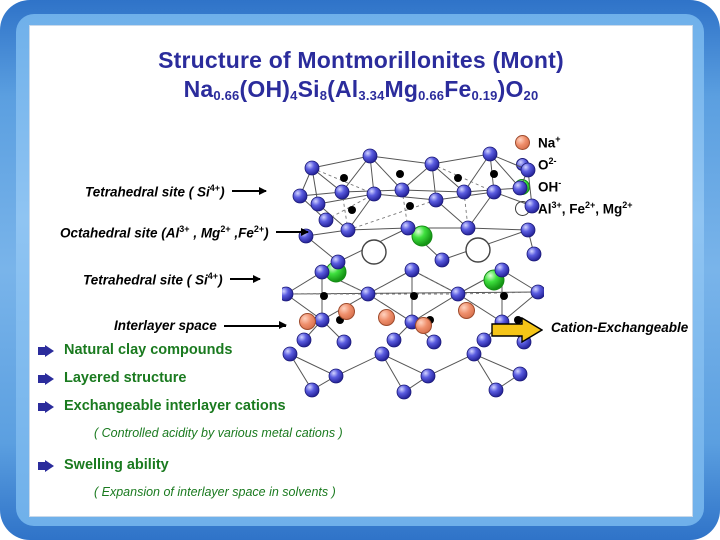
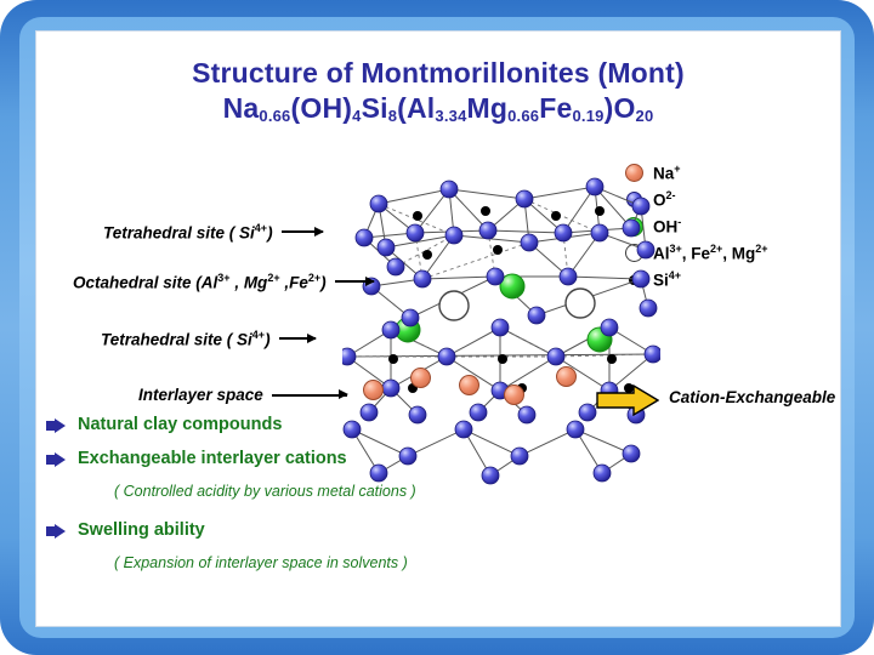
  Structure of Montmorillonites (Mont)
  Na0.66(OH)4Si8(Al3.34Mg0.66Fe0.19)O20
  Na+
  O2-
  OH-
  Al3+, Fe2+, Mg2+
+ Si4+
  Tetrahedral site ( Si4+)
  Octahedral site (Al3+ , Mg2+ ,Fe2+)
  Tetrahedral site ( Si4+)
  Interlayer space
  Cation-Exchangeable
  Natural clay compounds
- Layered structure
  Exchangeable interlayer cations
  ( Controlled acidity by various metal cations )
  Swelling ability
  ( Expansion of interlayer space in solvents )
